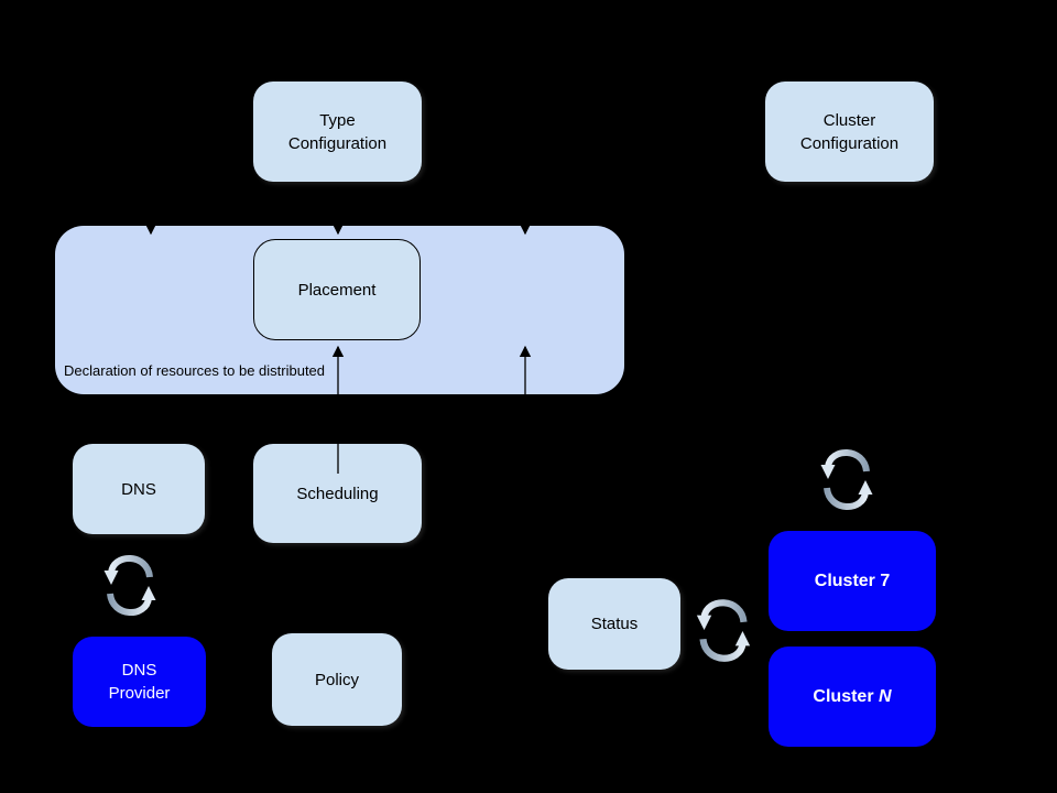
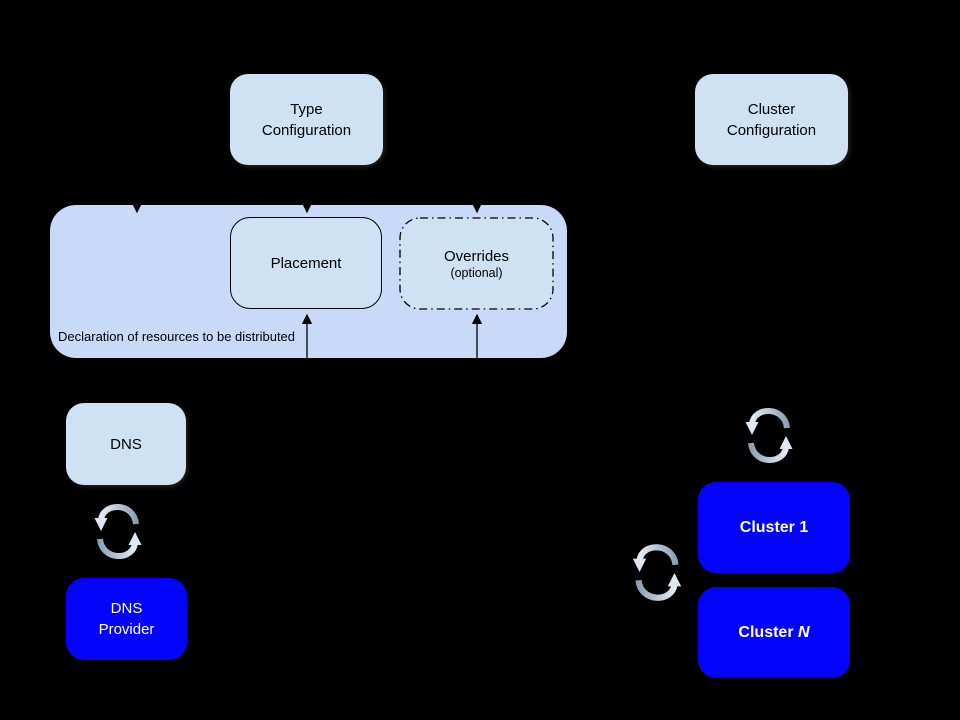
  Type
  Configuration
  Cluster
  Configuration
  Placement
+ Overrides
+ (optional)
  Declaration of resources to be distributed
  DNS
- Scheduling
  DNS
  Provider
- Policy
- Status
- Cluster 7
+ Cluster 1
  Cluster N
